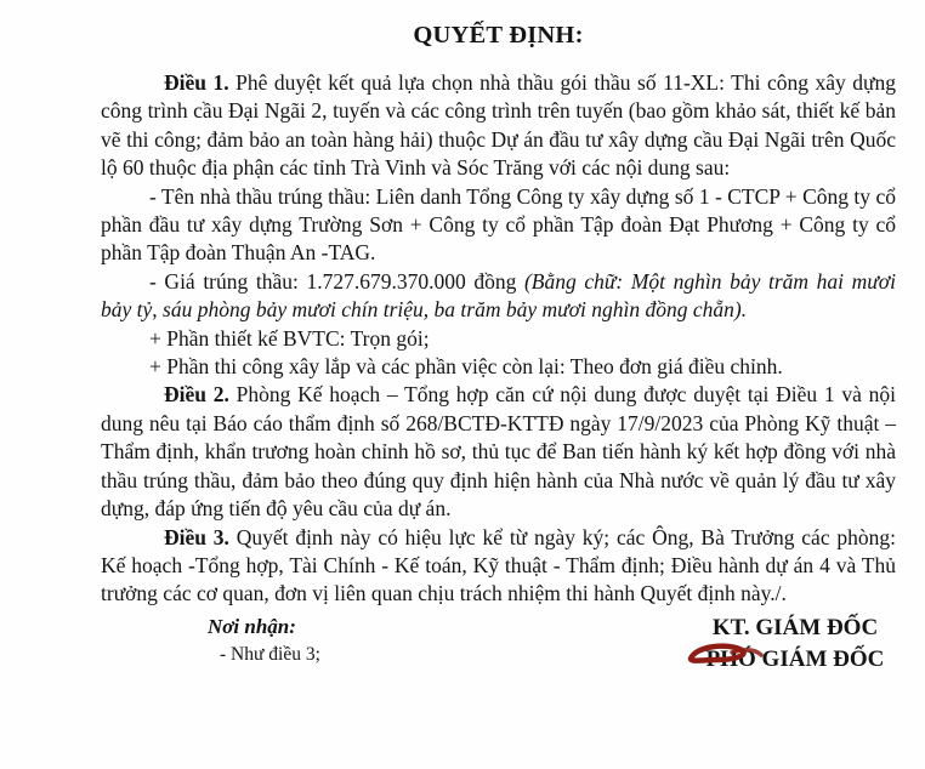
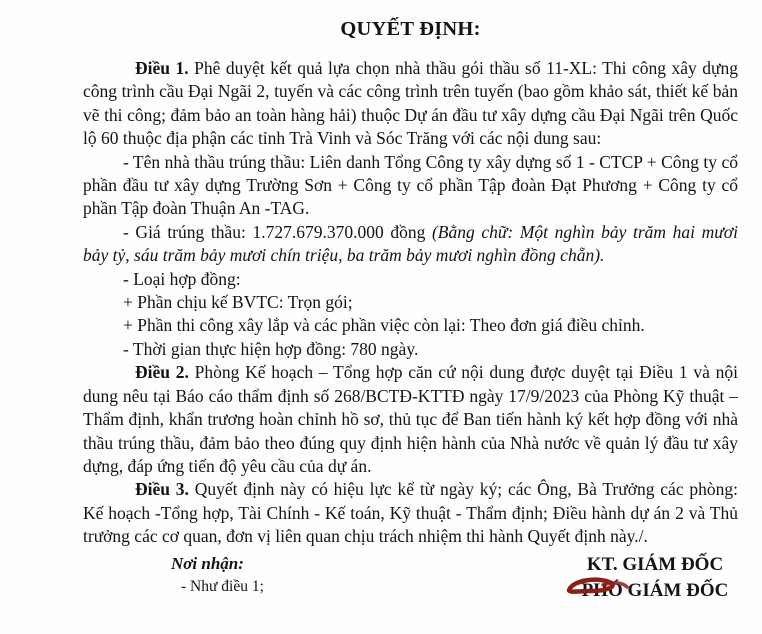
  QUYẾT ĐỊNH:
  Điều 1. Phê duyệt kết quả lựa chọn nhà thầu gói thầu số 11-XL: Thi công xây dựng công trình cầu Đại Ngãi 2, tuyến và các công trình trên tuyến (bao gồm khảo sát, thiết kế bản vẽ thi công; đảm bảo an toàn hàng hải) thuộc Dự án đầu tư xây dựng cầu Đại Ngãi trên Quốc lộ 60 thuộc địa phận các tỉnh Trà Vinh và Sóc Trăng với các nội dung sau:
  - Tên nhà thầu trúng thầu: Liên danh Tổng Công ty xây dựng số 1 - CTCP + Công ty cổ phần đầu tư xây dựng Trường Sơn + Công ty cổ phần Tập đoàn Đạt Phương + Công ty cổ phần Tập đoàn Thuận An -TAG.
- - Giá trúng thầu: 1.727.679.370.000 đồng (Bằng chữ: Một nghìn bảy trăm hai mươi bảy tỷ, sáu phòng bảy mươi chín triệu, ba trăm bảy mươi nghìn đồng chẵn).
+ - Giá trúng thầu: 1.727.679.370.000 đồng (Bằng chữ: Một nghìn bảy trăm hai mươi bảy tỷ, sáu trăm bảy mươi chín triệu, ba trăm bảy mươi nghìn đồng chẵn).
+ - Loại hợp đồng:
- + Phần thiết kế BVTC: Trọn gói;
+ + Phần chịu kế BVTC: Trọn gói;
  + Phần thi công xây lắp và các phần việc còn lại: Theo đơn giá điều chỉnh.
+ - Thời gian thực hiện hợp đồng: 780 ngày.
  Điều 2. Phòng Kế hoạch – Tổng hợp căn cứ nội dung được duyệt tại Điều 1 và nội dung nêu tại Báo cáo thẩm định số 268/BCTĐ-KTTĐ ngày 17/9/2023 của Phòng Kỹ thuật – Thẩm định, khẩn trương hoàn chỉnh hồ sơ, thủ tục để Ban tiến hành ký kết hợp đồng với nhà thầu trúng thầu, đảm bảo theo đúng quy định hiện hành của Nhà nước về quản lý đầu tư xây dựng, đáp ứng tiến độ yêu cầu của dự án.
- Điều 3. Quyết định này có hiệu lực kể từ ngày ký; các Ông, Bà Trưởng các phòng: Kế hoạch -Tổng hợp, Tài Chính - Kế toán, Kỹ thuật - Thẩm định; Điều hành dự án 4 và Thủ trưởng các cơ quan, đơn vị liên quan chịu trách nhiệm thi hành Quyết định này./.
+ Điều 3. Quyết định này có hiệu lực kể từ ngày ký; các Ông, Bà Trưởng các phòng: Kế hoạch -Tổng hợp, Tài Chính - Kế toán, Kỹ thuật - Thẩm định; Điều hành dự án 2 và Thủ trưởng các cơ quan, đơn vị liên quan chịu trách nhiệm thi hành Quyết định này./.
  Nơi nhận:
- - Như điều 3;
+ - Như điều 1;
  KT. GIÁM ĐỐC
  Ó GIÁM ĐỐC
